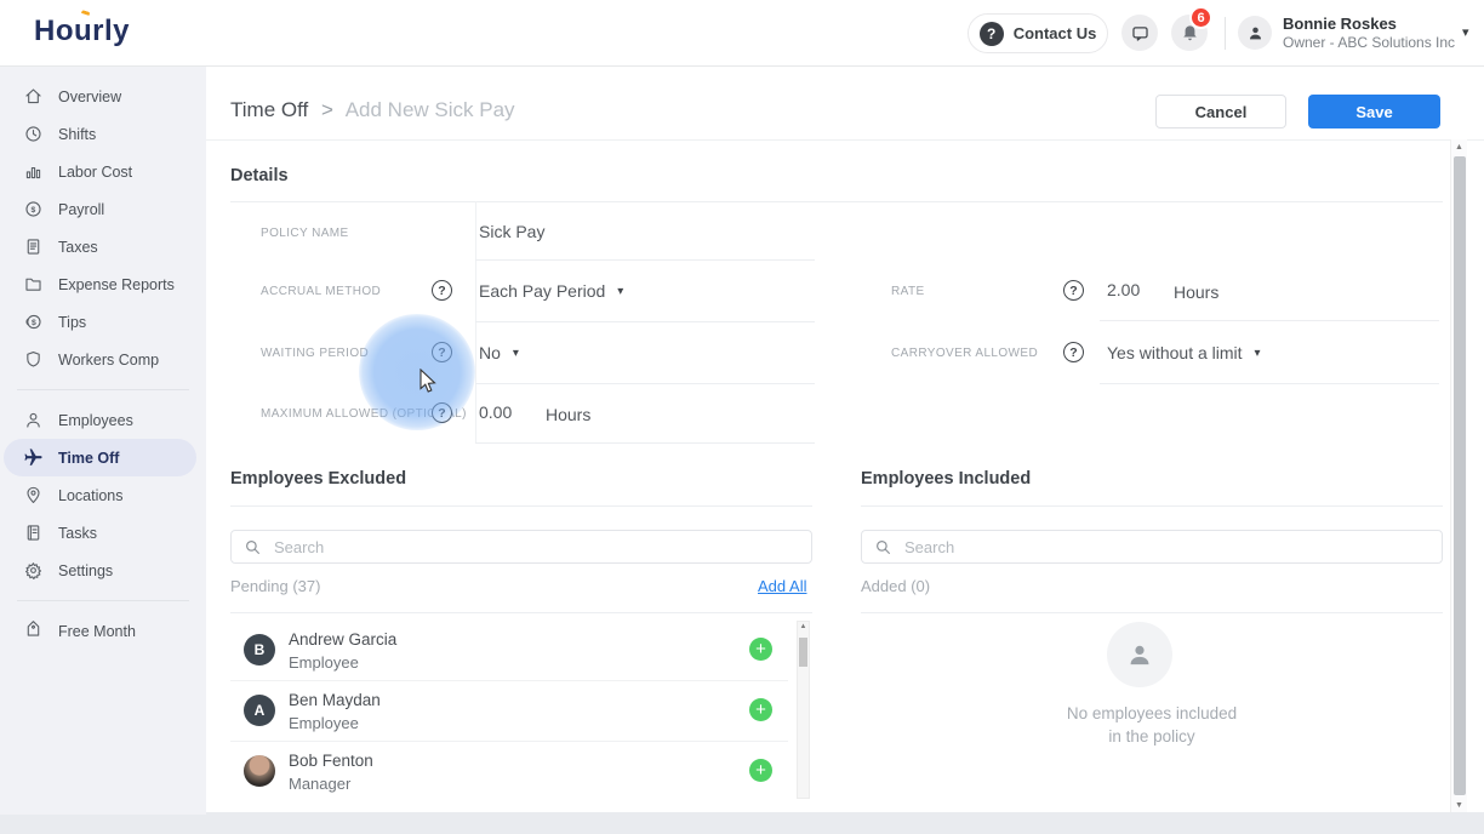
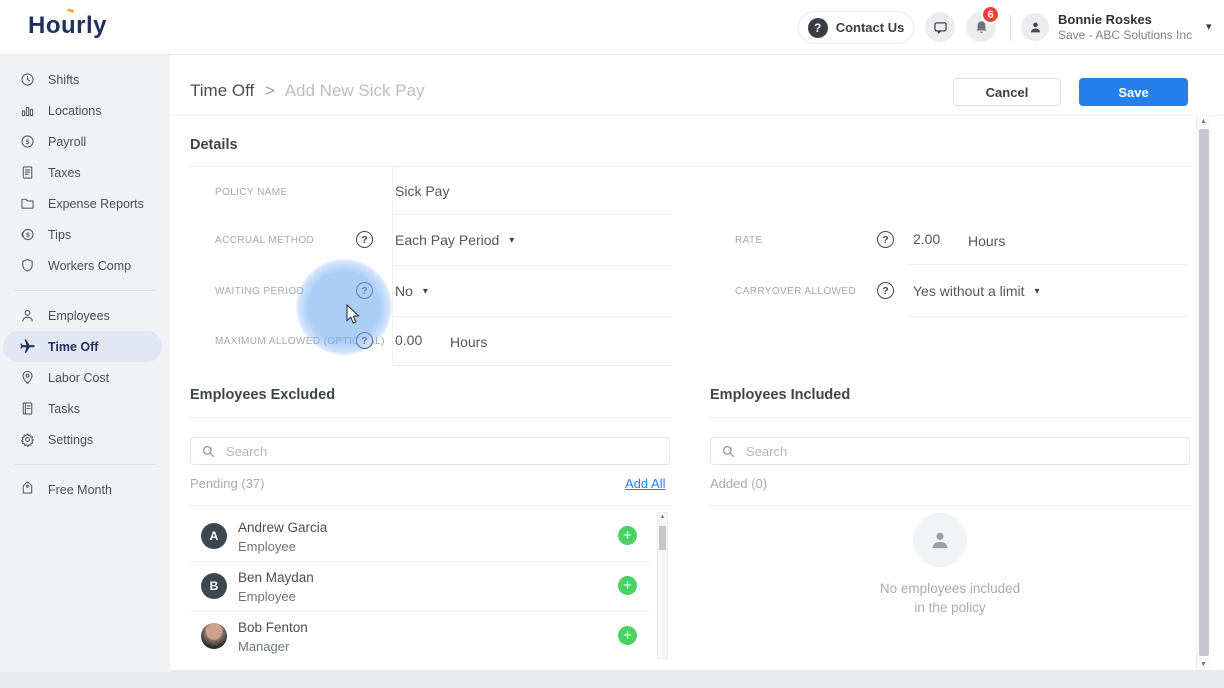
  Hourly
  ?
  Contact Us
  6
  Bonnie Roskes
- Owner - ABC Solutions Inc
+ Save - ABC Solutions Inc
  ▾
- Overview
  Shifts
- Labor Cost
+ Locations
  Payroll
  Taxes
  Expense Reports
  Tips
  Workers Comp
  Employees
  Time Off
- Locations
+ Labor Cost
  Tasks
  Settings
  Free Month
  Time Off > Add New Sick Pay
  Cancel
  Save
  Details
  POLICY NAME
  Sick Pay
  ACCRUAL METHOD
  ?
  Each Pay Period
  ▾
  WAITING PERIO
  No
  ▾
  0.00
  Hours
  RATE
  ?
  2.00
  Hours
  CARRYOVER ALLOWED
  ?
  Yes without a limit
  ▾
  Employees Excluded
  Search
  Pending (37)
  Add All
- B
+ A
  Andrew Garcia
  Employee
  +
- A
+ B
  Ben Maydan
  Employee
  +
  Bob Fenton
  Manager
  +
  Employees Included
  Search
  Added (0)
  No employees included
  in the policy
